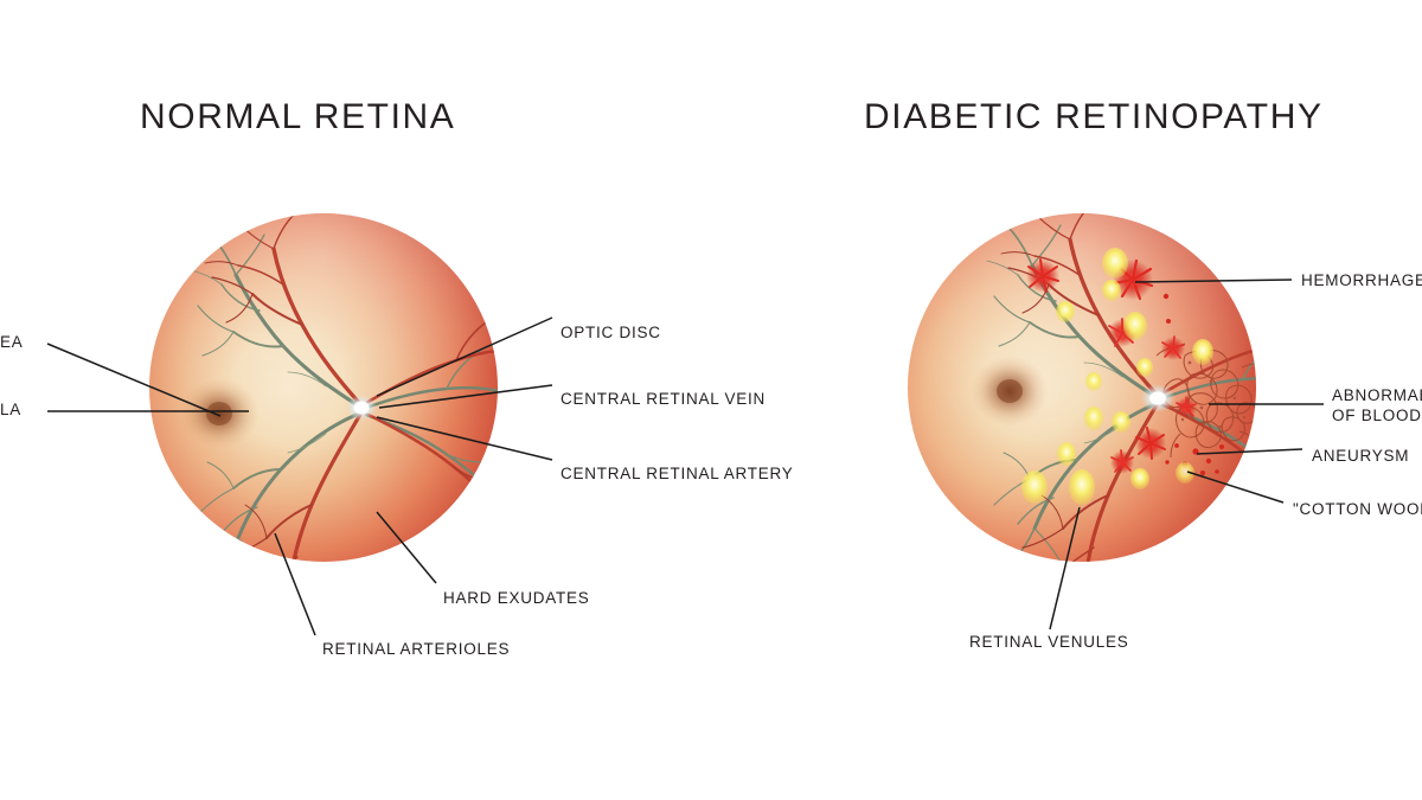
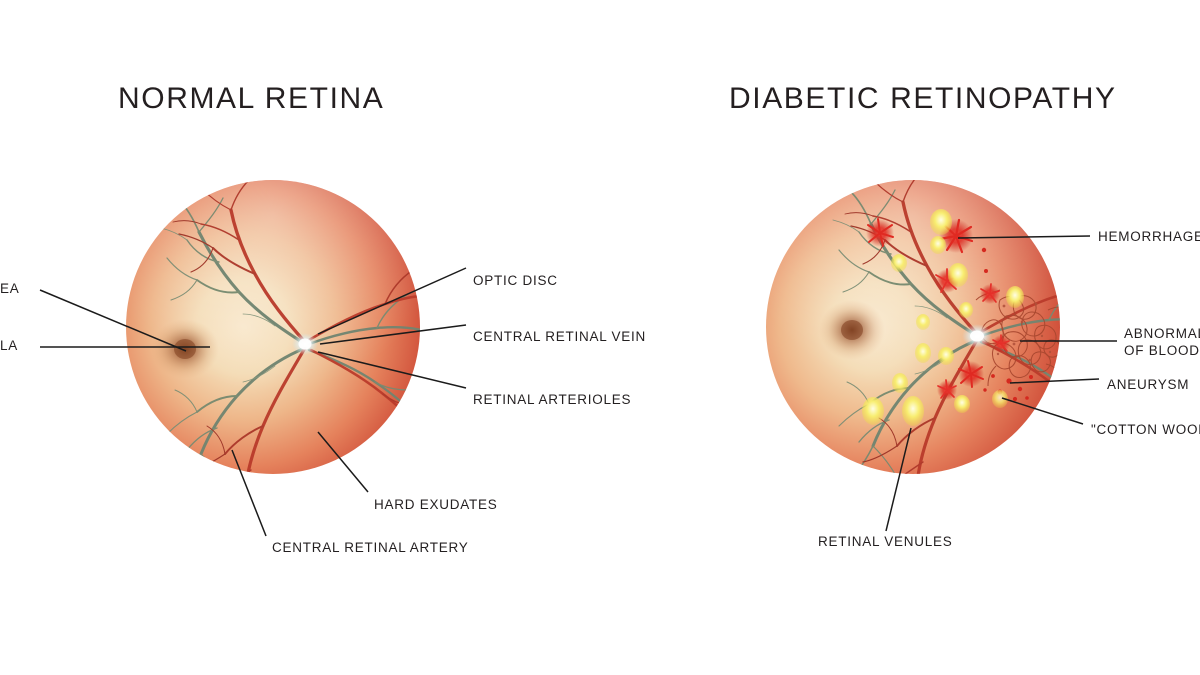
  NORMAL RETINA
  DIABETIC RETINOPATHY
  EA
  LA
  OPTIC DISC
  CENTRAL RETINAL VEIN
- CENTRAL RETINAL ARTERY
+ RETINAL ARTERIOLES
  HARD EXUDATES
- RETINAL ARTERIOLES
+ CENTRAL RETINAL ARTERY
  HEMORRHAGE
  ABNORMA
  OF BLOOD
  ANEURYSM
  "COTTON WOO
  RETINAL VENULES
